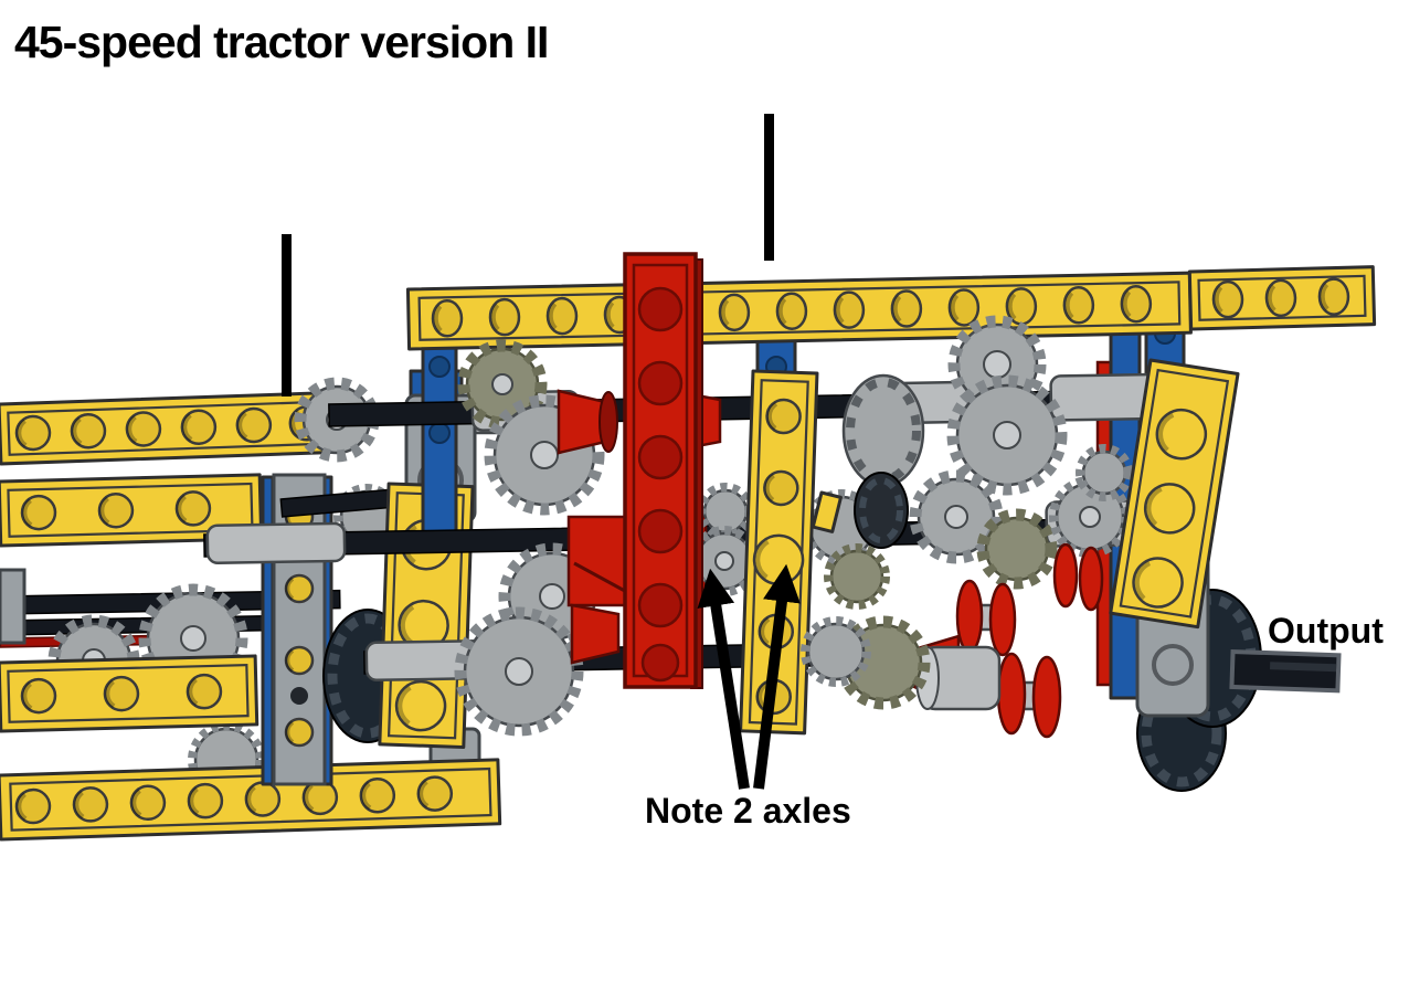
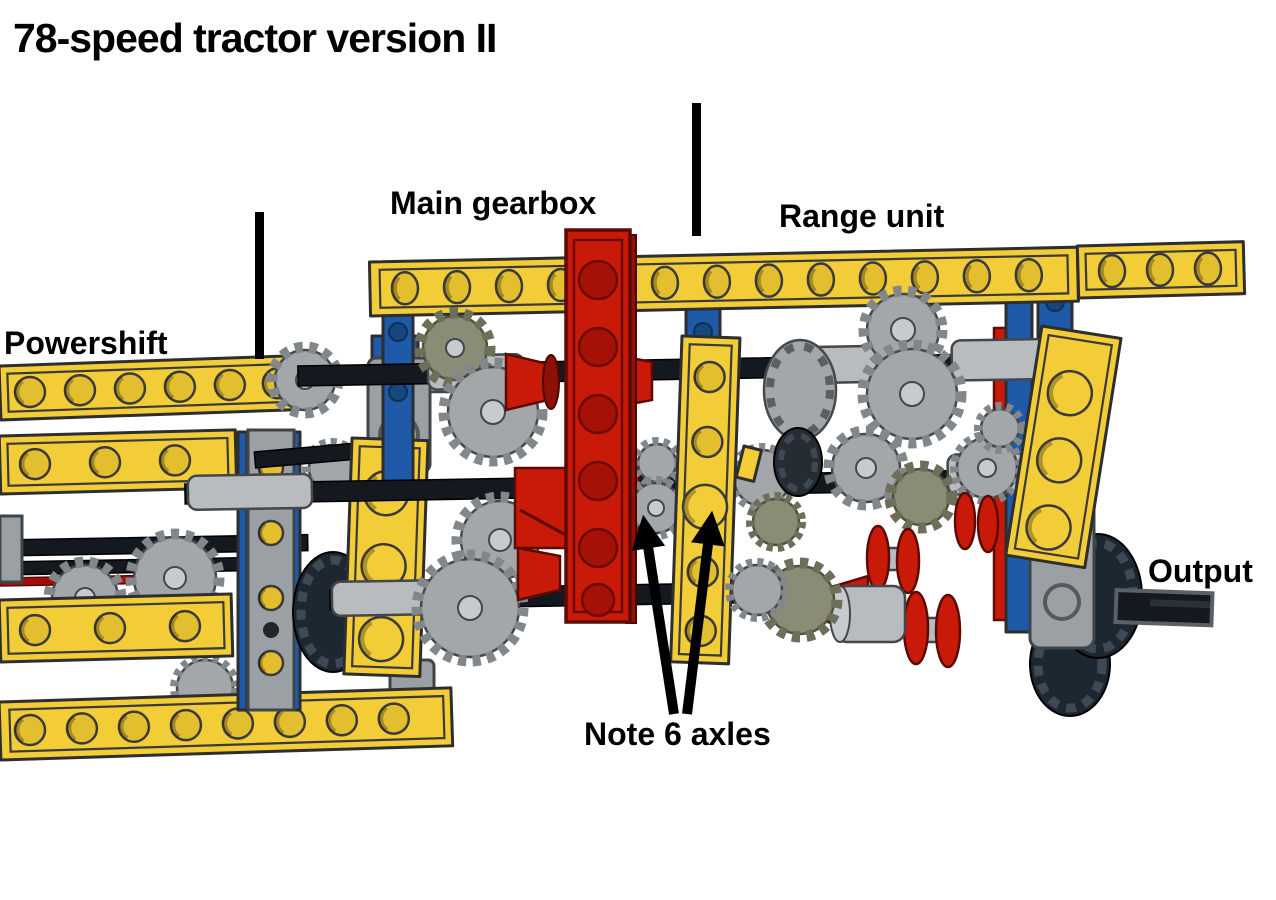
- 45-speed tractor version II
+ 78-speed tractor version II
+ Powershift
+ Main gearbox
+ Range unit
  Output
- Note 2 axles
+ Note 6 axles
